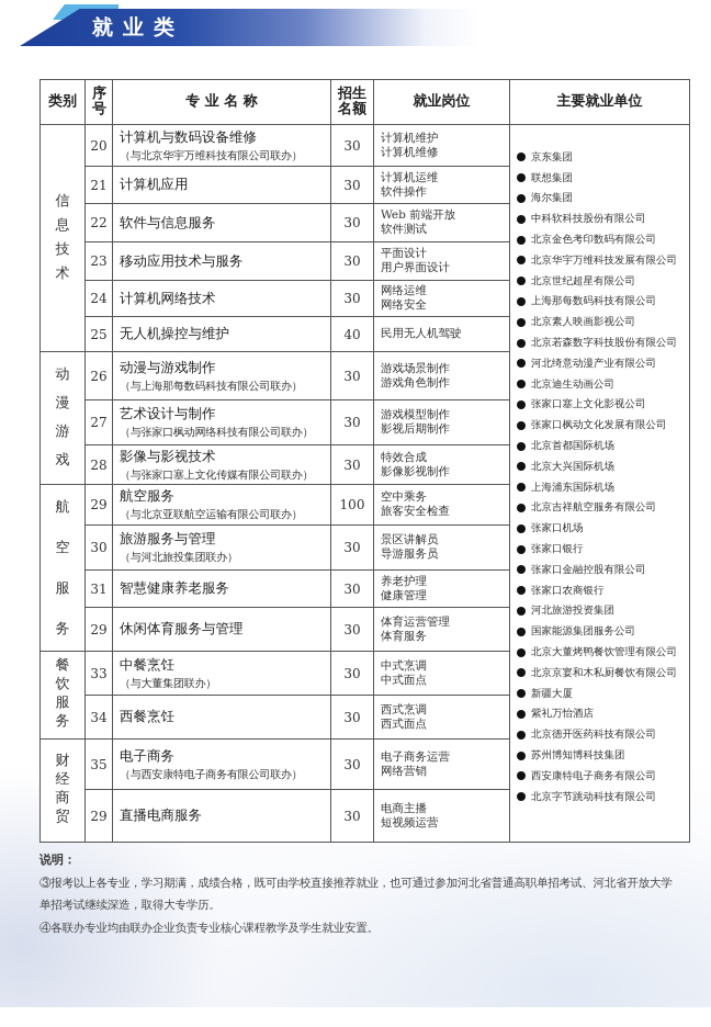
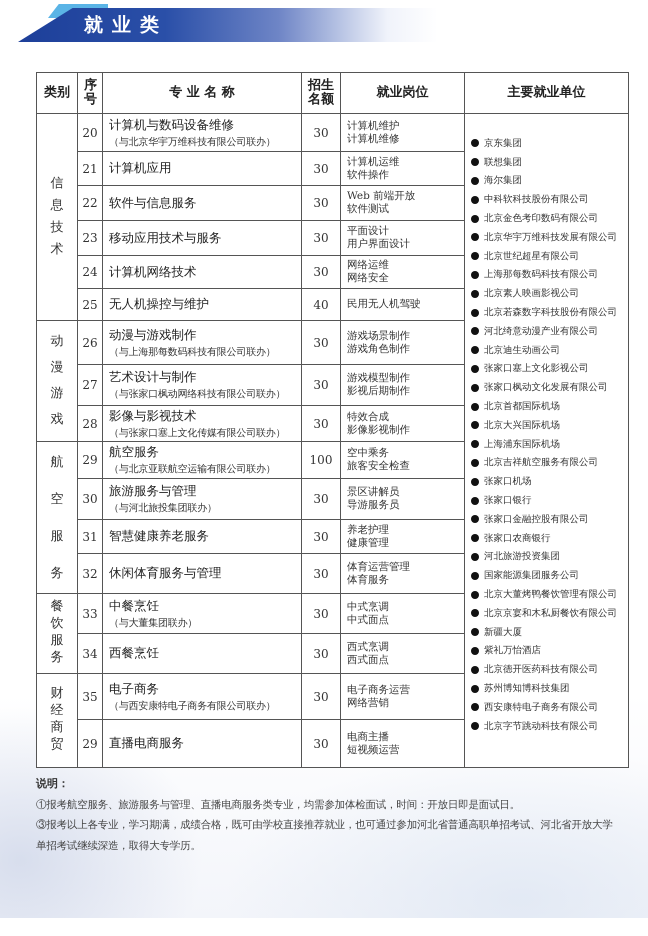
  就业类
  类别	序号	专 业 名 称	招生名额	就业岗位	主要就业单位
  信息技术	20	计算机与数码设备维修（与北京华宇万维科技有限公司联办）	30	计算机维护计算机维修	京东集团 联想集团 海尔集团 中科软科技股份有限公司 北京金色考印数码有限公司 北京华宇万维科技发展有限公司 北京世纪超星有限公司 上海那每数码科技有限公司 北京素人映画影视公司 北京若森数字科技股份有限公司 河北绮意动漫产业有限公司 北京迪生动画公司 张家口塞上文化影视公司 张家口枫动文化发展有限公司 北京首都国际机场 北京大兴国际机场 上海浦东国际机场 北京吉祥航空服务有限公司 张家口机场 张家口银行 张家口金融控股有限公司 张家口农商银行 河北旅游投资集团 国家能源集团服务公司 北京大董烤鸭餐饮管理有限公司 北京京宴和木私厨餐饮有限公司 新疆大厦 紫礼万怡酒店 北京德开医药科技有限公司 苏州博知博科技集团 西安康特电子商务有限公司 北京字节跳动科技有限公司
  21	计算机应用	30	计算机运维软件操作
  22	软件与信息服务	30	Web 前端开放软件测试
  23	移动应用技术与服务	30	平面设计用户界面设计
  24	计算机网络技术	30	网络运维网络安全
  25	无人机操控与维护	40	民用无人机驾驶
  动漫游戏	26	动漫与游戏制作（与上海那每数码科技有限公司联办）	30	游戏场景制作游戏角色制作
  27	艺术设计与制作（与张家口枫动网络科技有限公司联办）	30	游戏模型制作影视后期制作
  28	影像与影视技术（与张家口塞上文化传媒有限公司联办）	30	特效合成影像影视制作
  航空服务	29	航空服务（与北京亚联航空运输有限公司联办）	100	空中乘务旅客安全检查
  30	旅游服务与管理（与河北旅投集团联办）	30	景区讲解员导游服务员
  31	智慧健康养老服务	30	养老护理健康管理
- 29	休闲体育服务与管理	30	体育运营管理体育服务
+ 32	休闲体育服务与管理	30	体育运营管理体育服务
  餐饮服务	33	中餐烹饪（与大董集团联办）	30	中式烹调中式面点
  34	西餐烹饪	30	西式烹调西式面点
  财经商贸	35	电子商务（与西安康特电子商务有限公司联办）	30	电子商务运营网络营销
  29	直播电商服务	30	电商主播短视频运营
  说明：
+ ①报考航空服务、旅游服务与管理、直播电商服务类专业，均需参加体检面试，时间：开放日即是面试日。
  ③报考以上各专业，学习期满，成绩合格，既可由学校直接推荐就业，也可通过参加河北省普通高职单招考试、河北省开放大学单招考试继续深造，取得大专学历。
- ④各联办专业均由联办企业负责专业核心课程教学及学生就业安置。
